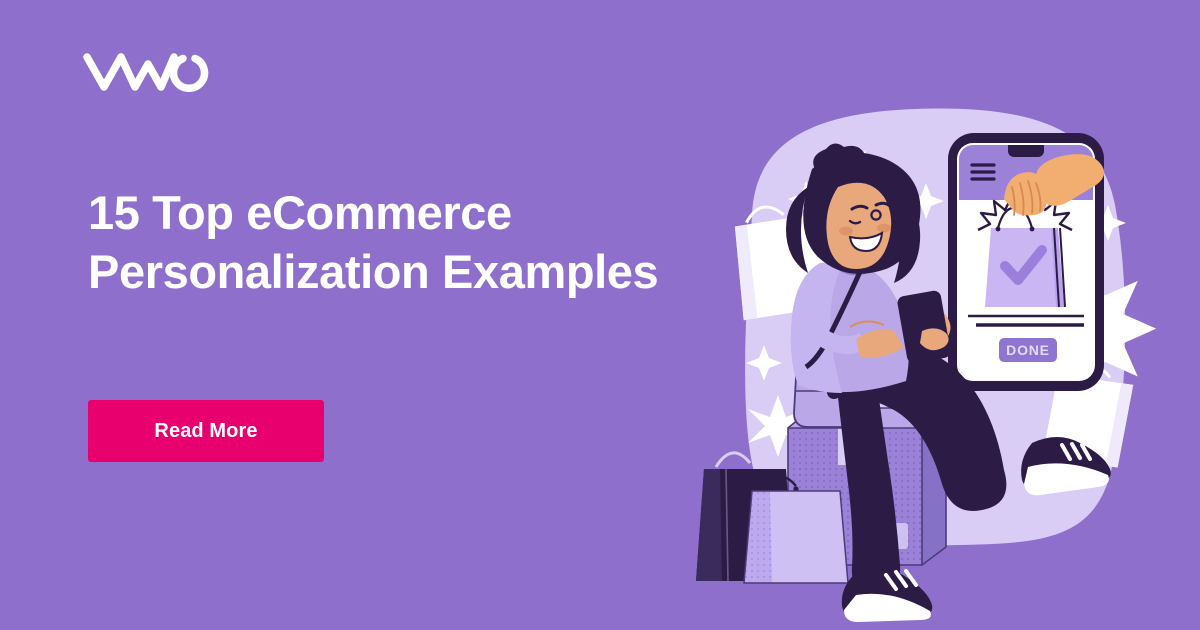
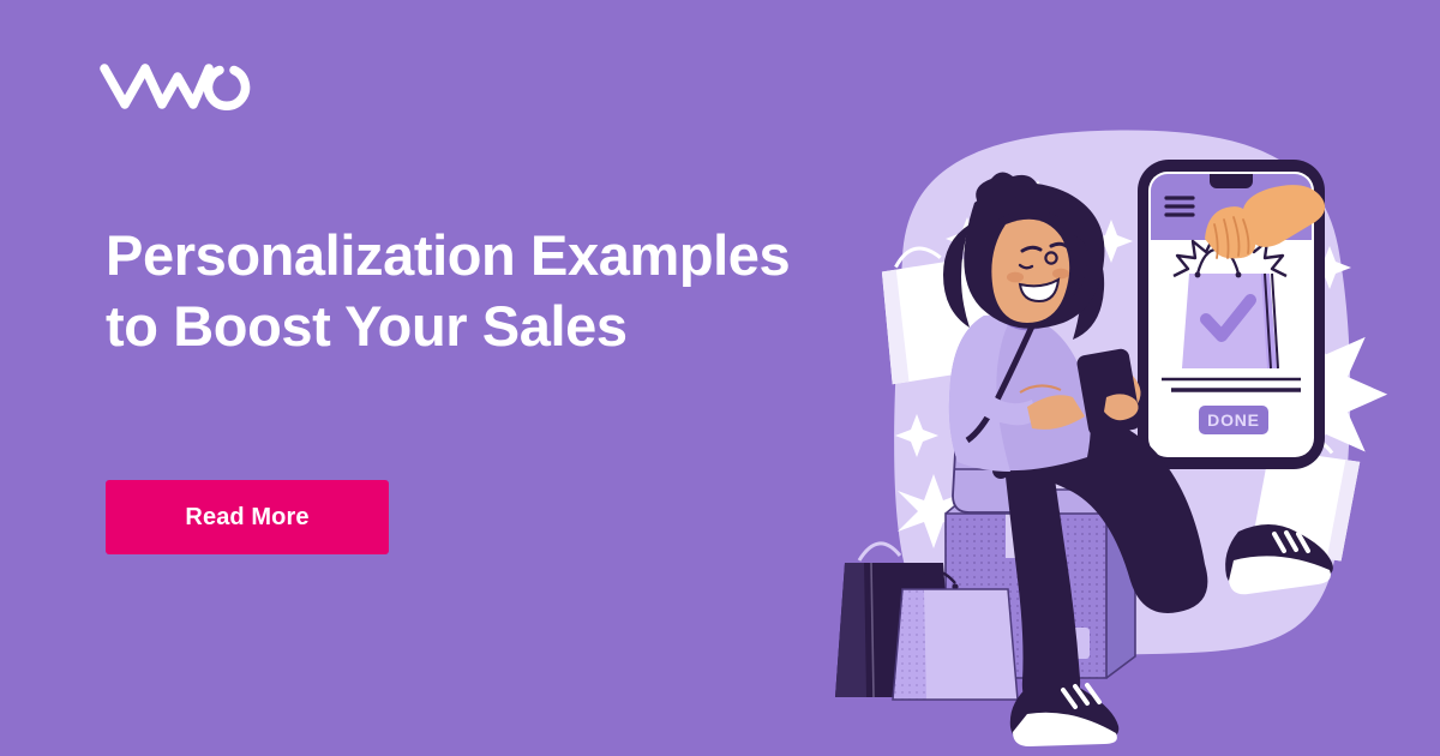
- 15 Top eCommerce
  Personalization Examples
+ to Boost Your Sales
  Read More
  DONE
